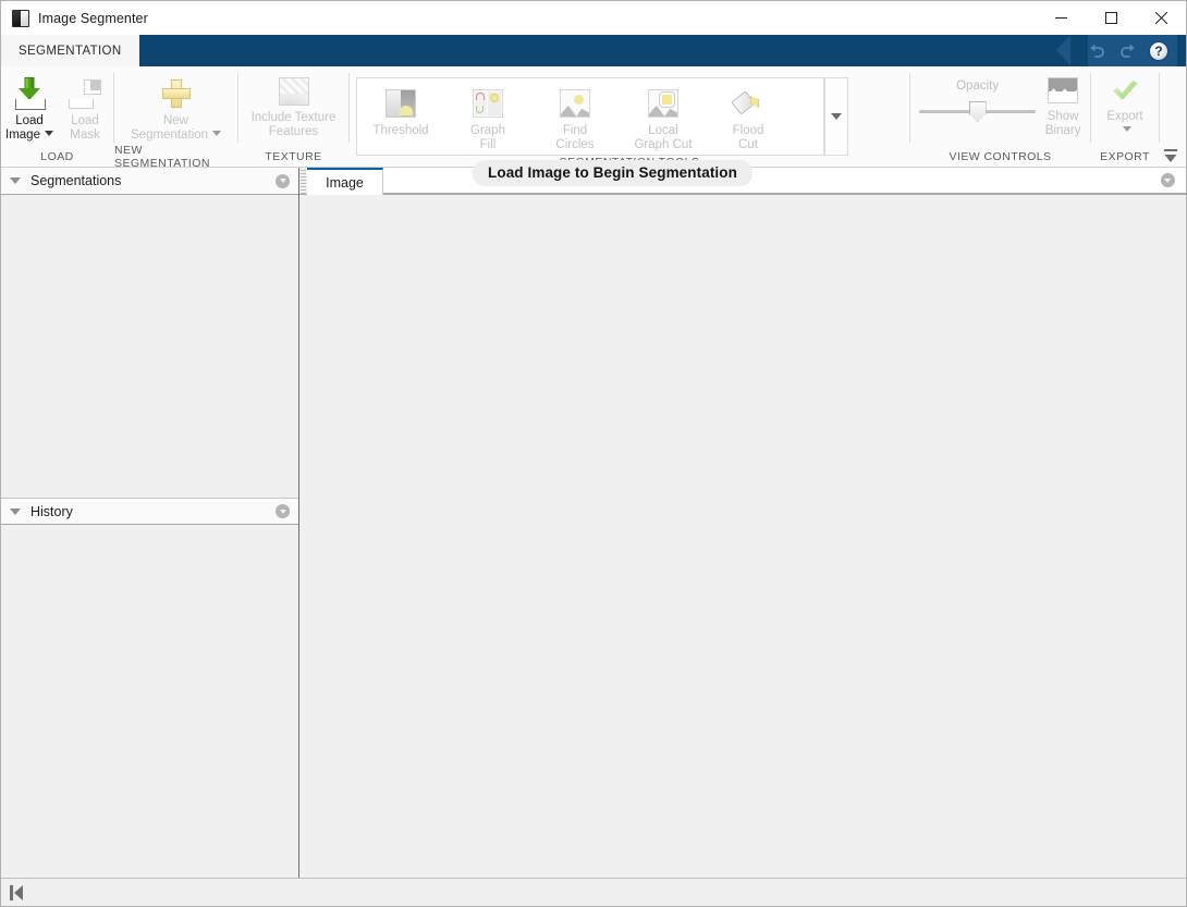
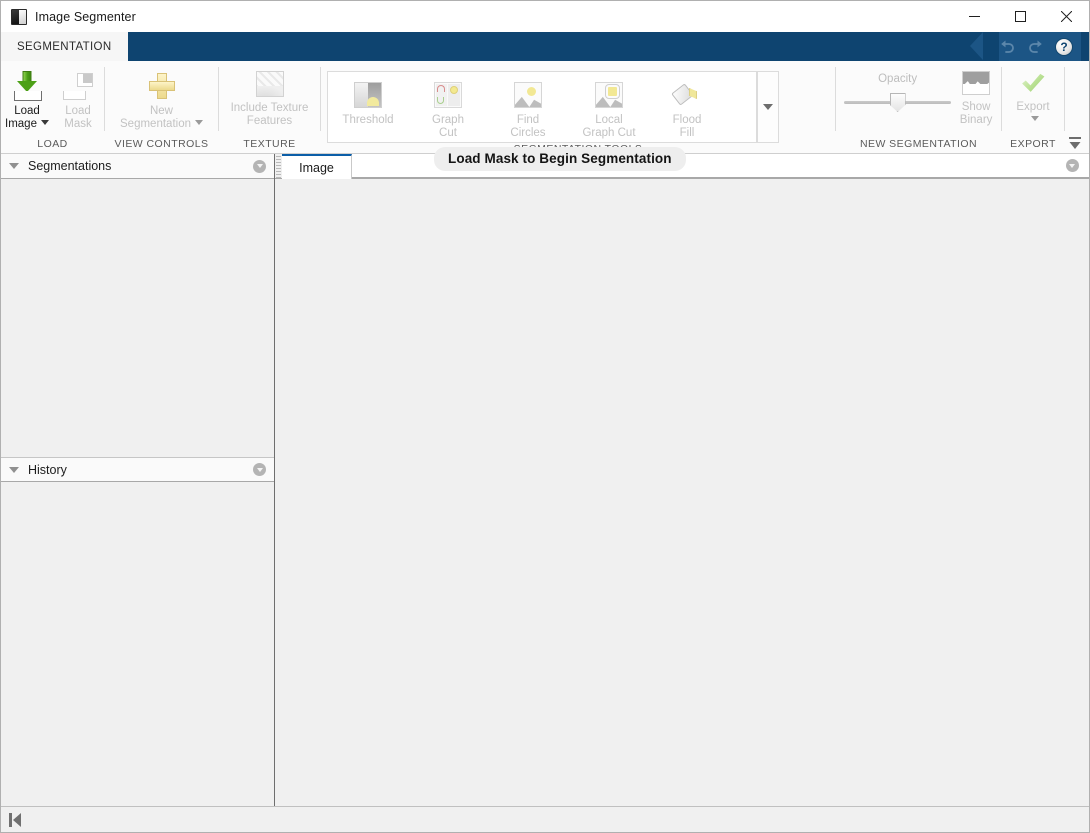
  Image Segmenter
  SEGMENTATION
  ?
  Load
  Image
  Load
  Mask
  LOAD
  New
  Segmentation
- NEW SEGMENTATION
+ VIEW CONTROLS
  Include Texture
  Features
  TEXTURE
  Threshold
  Graph
- Fill
+ Cut
  Find
  Circles
  Local
  Graph Cut
  Flood
- Cut
+ Fill
  Opacity
  Show
  Binary
- VIEW CONTROLS
+ NEW SEGMENTATION
  Export
  EXPORT
- Load Image to Begin Segmentation
+ Load Mask to Begin Segmentation
  Segmentations
  History
  Image
